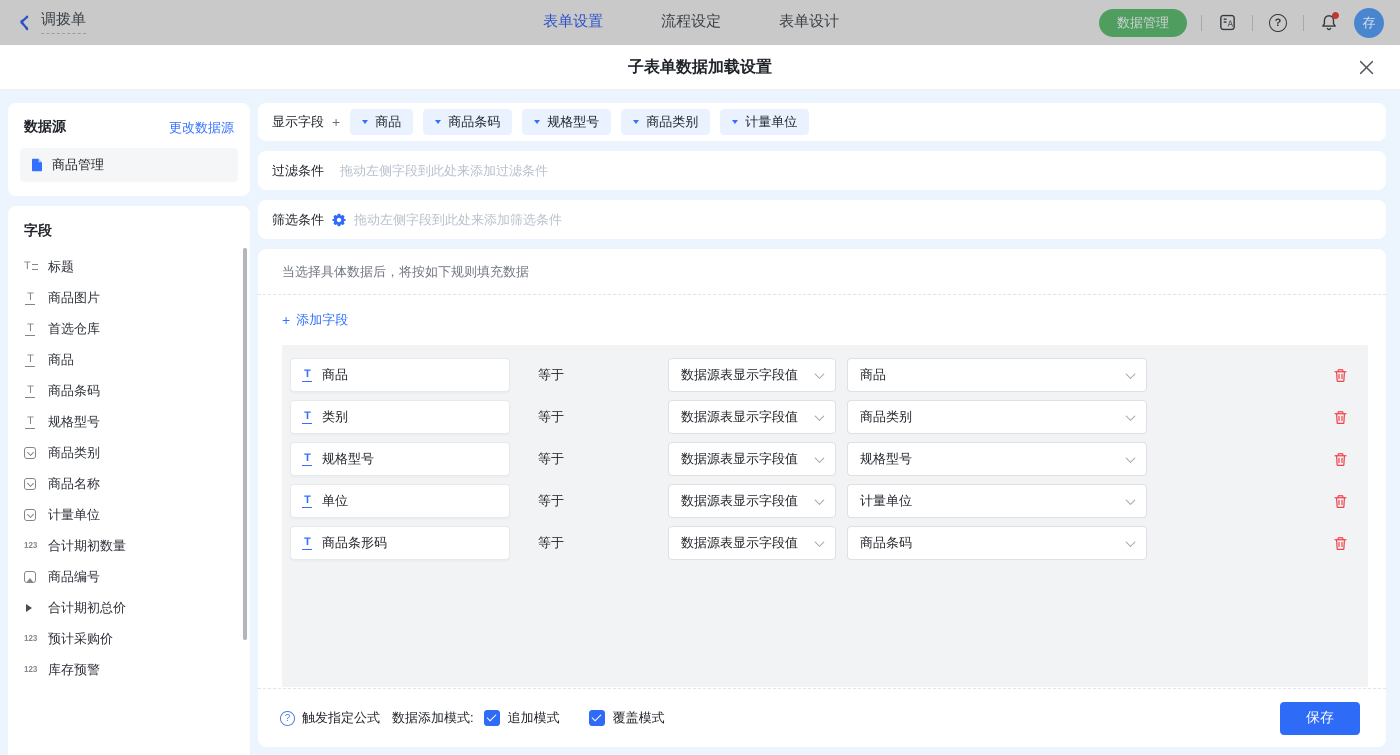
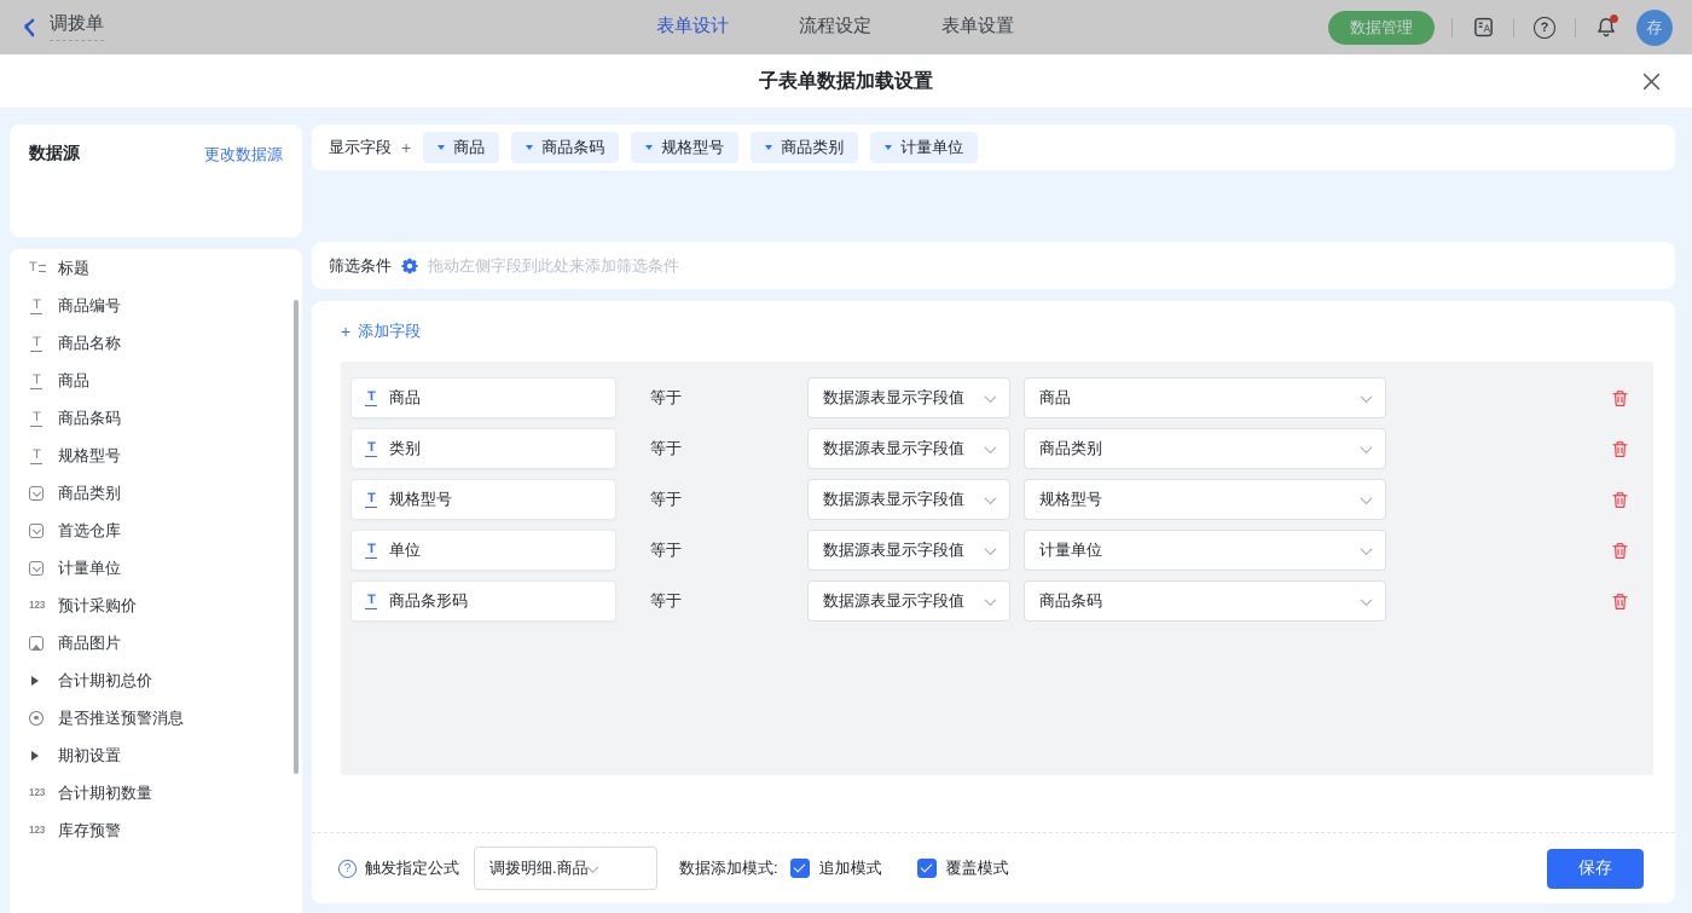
  调拨单
- 表单设置
+ 表单设计
  流程设定
- 表单设计
+ 表单设置
  数据管理
  A
  ?
  存
  子表单数据加载设置
  数据源
  更改数据源
- 商品管理
- 字段
  T
  标题
  T
- 商品图片
+ 商品编号
  T
- 首选仓库
+ 商品名称
  T
  商品
  T
  商品条码
  T
  规格型号
  商品类别
- 商品名称
+ 首选仓库
  计量单位
  123
- 合计期初数量
+ 预计采购价
- 商品编号
+ 商品图片
  合计期初总价
+ 是否推送预警消息
+ 期初设置
  123
- 预计采购价
+ 合计期初数量
  123
  库存预警
  显示字段
  +
  商品
  商品条码
  规格型号
  商品类别
  计量单位
- 过滤条件
- 拖动左侧字段到此处来添加过滤条件
  筛选条件
  拖动左侧字段到此处来添加筛选条件
- 当选择具体数据后，将按如下规则填充数据
  +
  添加字段
  T
  商品
  等于
  数据源表显示字段值
  商品
  T
  类别
  等于
  数据源表显示字段值
  商品类别
  T
  规格型号
  等于
  数据源表显示字段值
  规格型号
  T
  单位
  等于
  数据源表显示字段值
  计量单位
  T
  商品条形码
  等于
  数据源表显示字段值
  商品条码
  ?
  触发指定公式
+ 调拨明细.商品
  数据添加模式:
  追加模式
  覆盖模式
  保存
